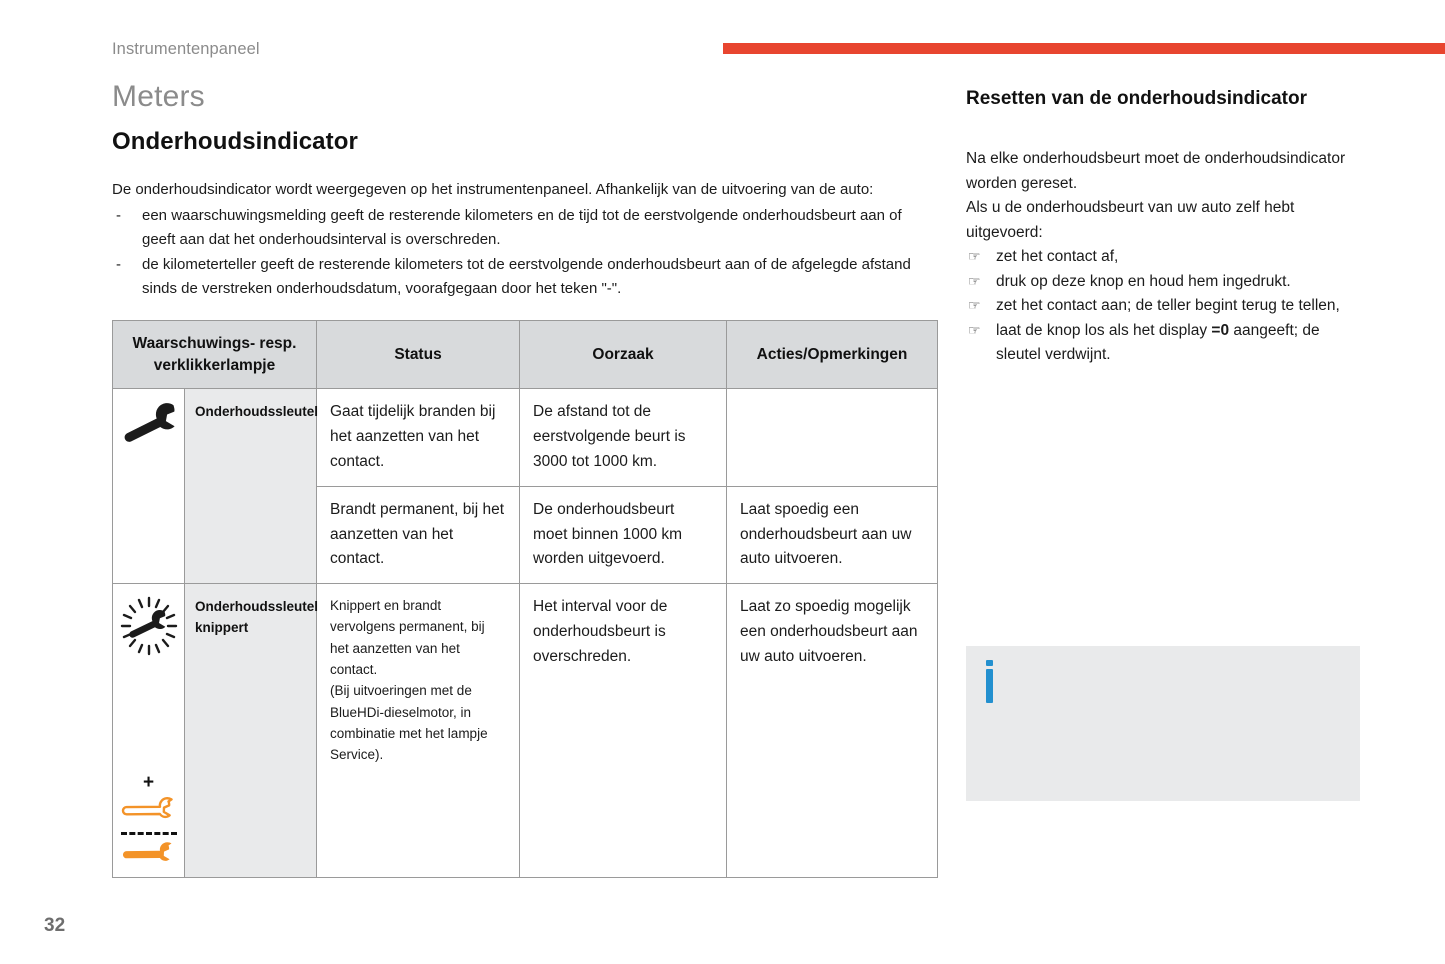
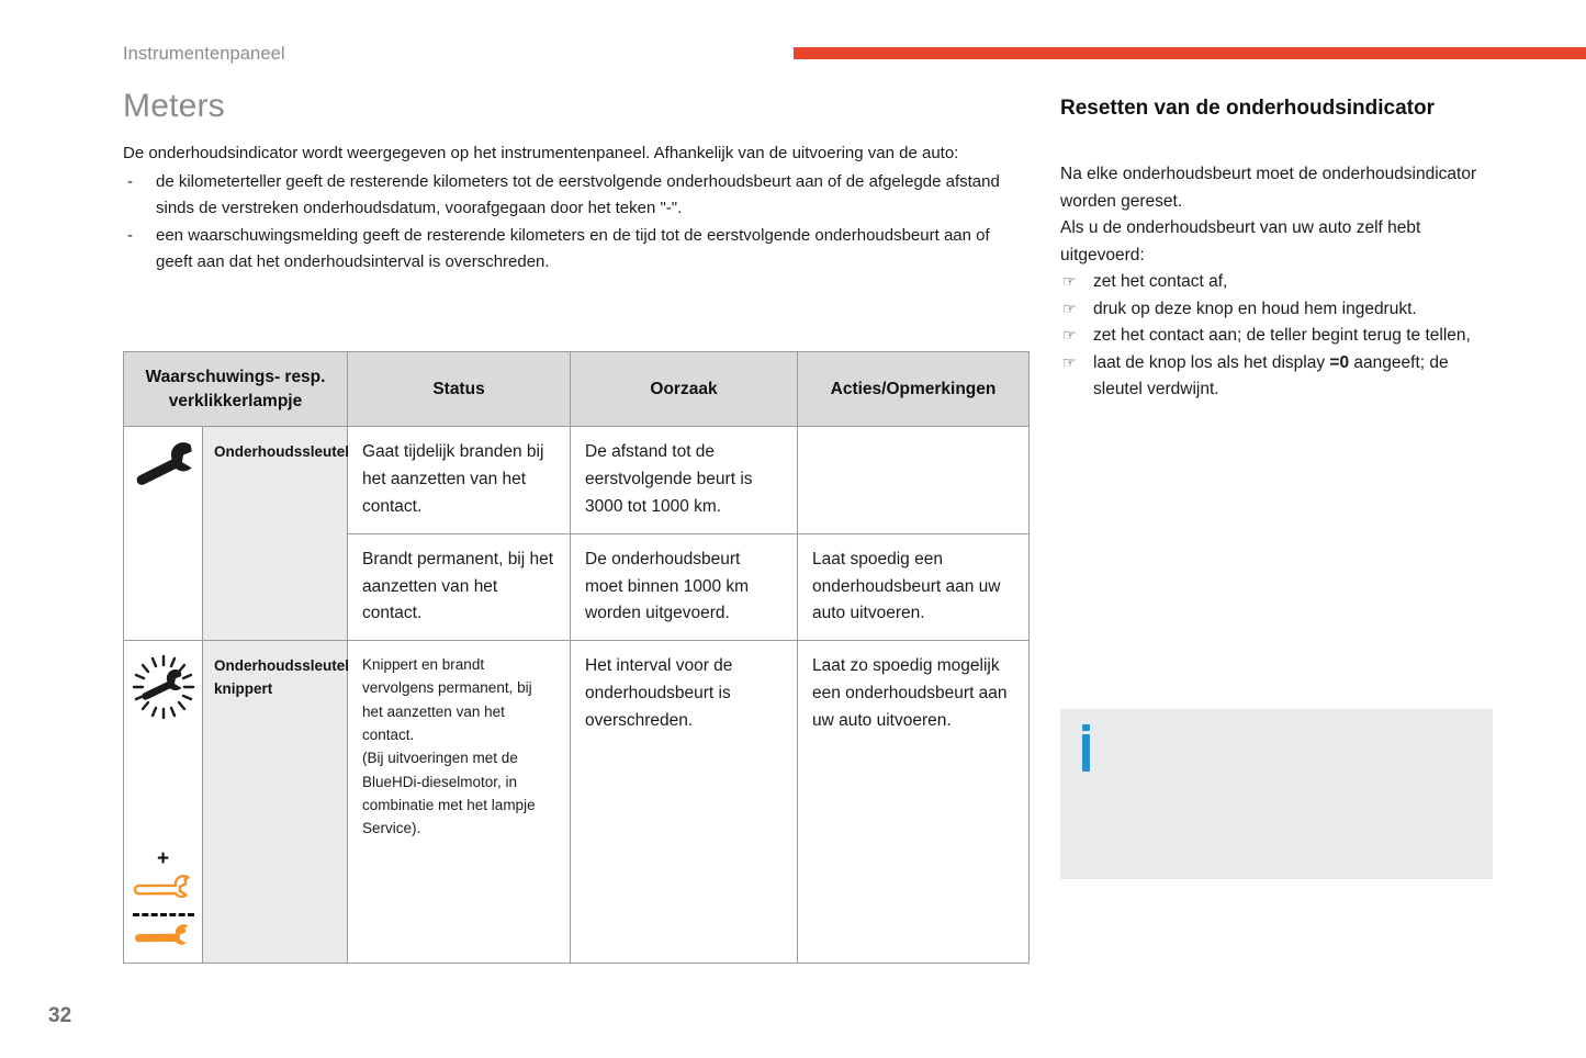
  Instrumentenpaneel
  Meters
- Onderhoudsindicator
  De onderhoudsindicator wordt weergegeven op het instrumentenpaneel. Afhankelijk van de uitvoering van de auto:
  -
- een waarschuwingsmelding geeft de resterende kilometers en de tijd tot de eerstvolgende onderhoudsbeurt aan of geeft aan dat het onderhoudsinterval is overschreden.
+ de kilometerteller geeft de resterende kilometers tot de eerstvolgende onderhoudsbeurt aan of de afgelegde afstand sinds de verstreken onderhoudsdatum, voorafgegaan door het teken "-".
  -
- de kilometerteller geeft de resterende kilometers tot de eerstvolgende onderhoudsbeurt aan of de afgelegde afstand sinds de verstreken onderhoudsdatum, voorafgegaan door het teken "-".
+ een waarschuwingsmelding geeft de resterende kilometers en de tijd tot de eerstvolgende onderhoudsbeurt aan of geeft aan dat het onderhoudsinterval is overschreden.
  Waarschuwings- resp. verklikkerlampje	Status	Oorzaak	Acties/Opmerkingen
  	Onderhoudssleutel	Gaat tijdelijk branden bij het aanzetten van het contact.	De afstand tot de eerstvolgende beurt is 3000 tot 1000 km.
  Brandt permanent, bij het aanzetten van het contact.	De onderhoudsbeurt moet binnen 1000 km worden uitgevoerd.	Laat spoedig een onderhoudsbeurt aan uw auto uitvoeren.
  +	Onderhoudssleutel knippert	Knippert en brandt vervolgens permanent, bij het aanzetten van het contact. (Bij uitvoeringen met de BlueHDi-dieselmotor, in combinatie met het lampje Service).	Het interval voor de onderhoudsbeurt is overschreden.	Laat zo spoedig mogelijk een onderhoudsbeurt aan uw auto uitvoeren.
  Resetten van de onderhoudsindicator
  Na elke onderhoudsbeurt moet de onderhoudsindicator worden gereset.
  Als u de onderhoudsbeurt van uw auto zelf hebt uitgevoerd:
  ☞
  zet het contact af,
  ☞
  druk op deze knop en houd hem ingedrukt.
  ☞
  zet het contact aan; de teller begint terug te tellen,
  ☞
  laat de knop los als het display =0 aangeeft; de sleutel verdwijnt.
  32
